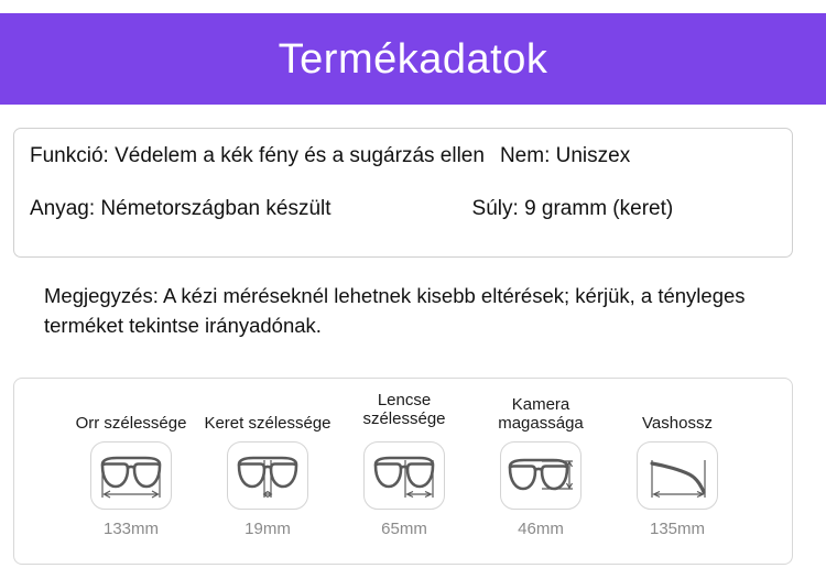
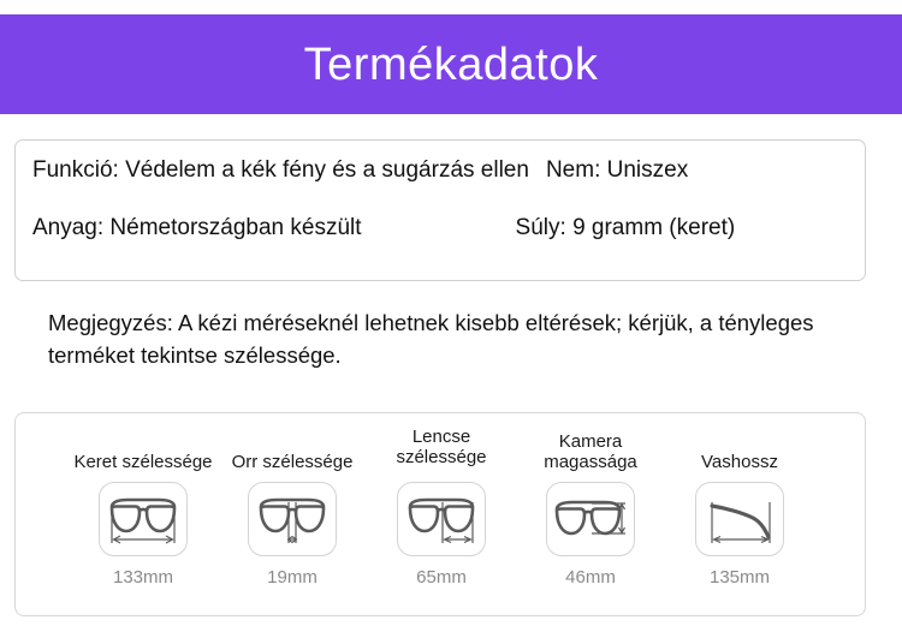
  Termékadatok
  Funkció: Védelem a kék fény és a sugárzás ellen
  Nem: Uniszex
  Anyag: Németországban készült
  Súly: 9 gramm (keret)
- Megjegyzés: A kézi méréseknél lehetnek kisebb eltérések; kérjük, a tényleges terméket tekintse irányadónak.
+ Megjegyzés: A kézi méréseknél lehetnek kisebb eltérések; kérjük, a tényleges terméket tekintse szélessége.
- Orr szélessége
+ Keret szélessége
  133mm
- Keret szélessége
+ Orr szélessége
  19mm
  Lencse szélessége
  65mm
  Kamera magassága
  46mm
  Vashossz
  135mm
